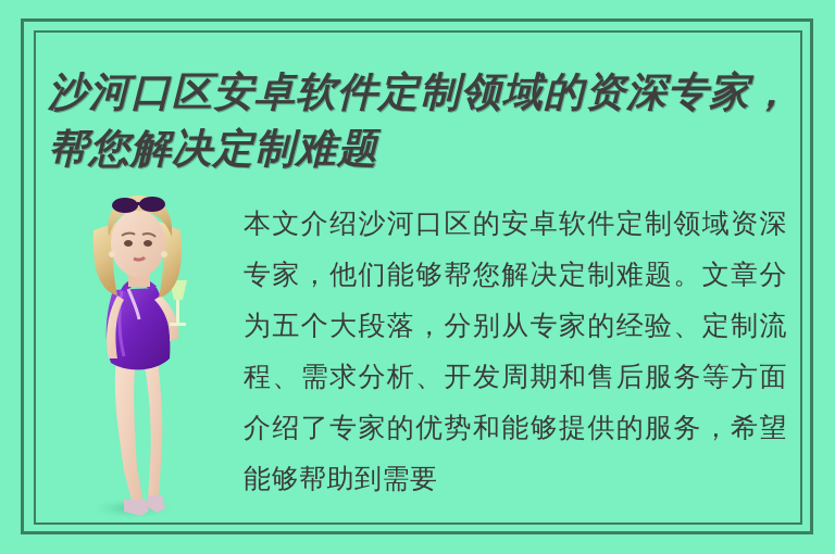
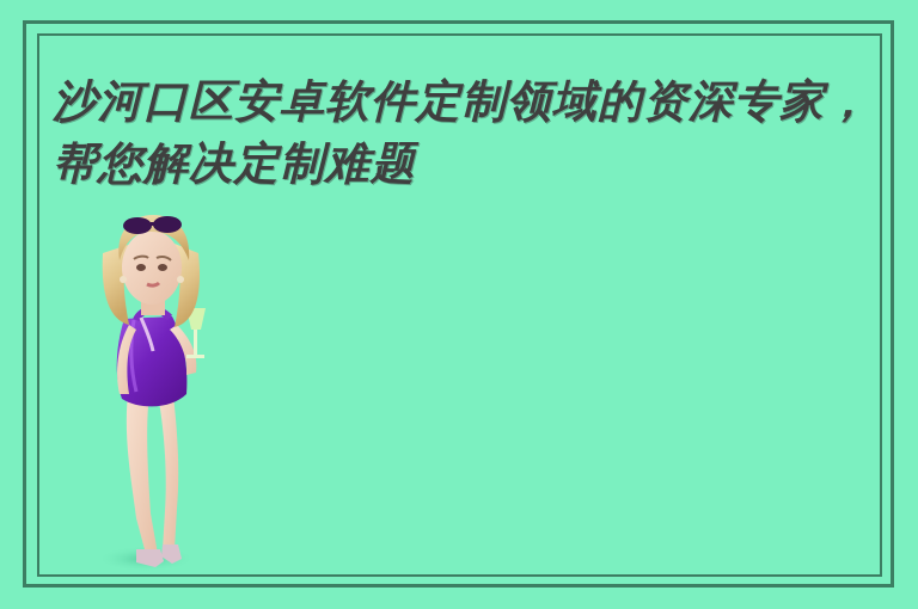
  沙河口区安卓软件定制领域的资深专家，帮您解决定制难题
- 本文介绍沙河口区的安卓软件定制领域资深专家，他们能够帮您解决定制难题。文章分为五个大段落，分别从专家的经验、定制流程、需求分析、开发周期和售后服务等方面介绍了专家的优势和能够提供的服务，希望能够帮助到需要
